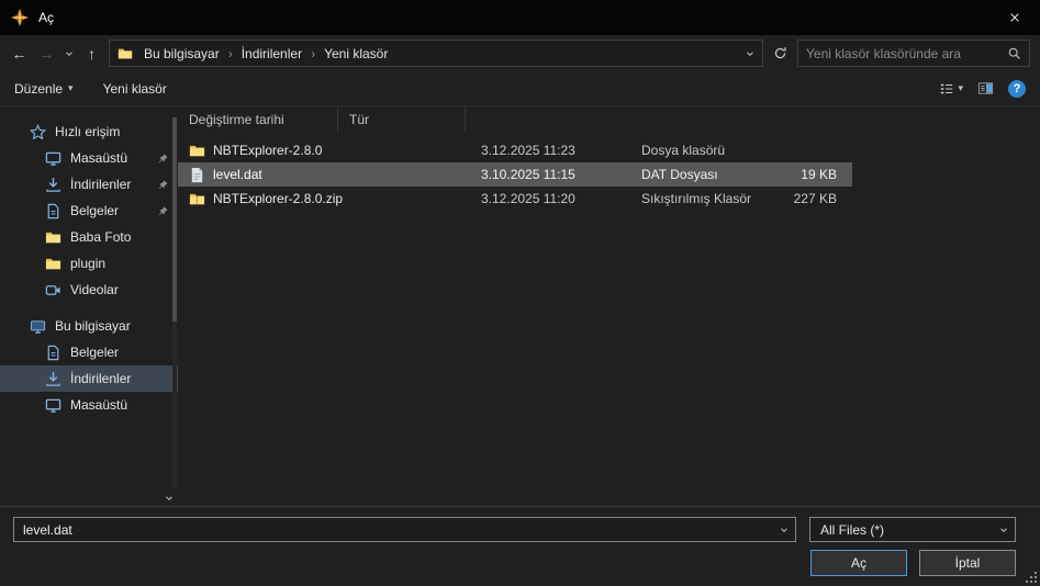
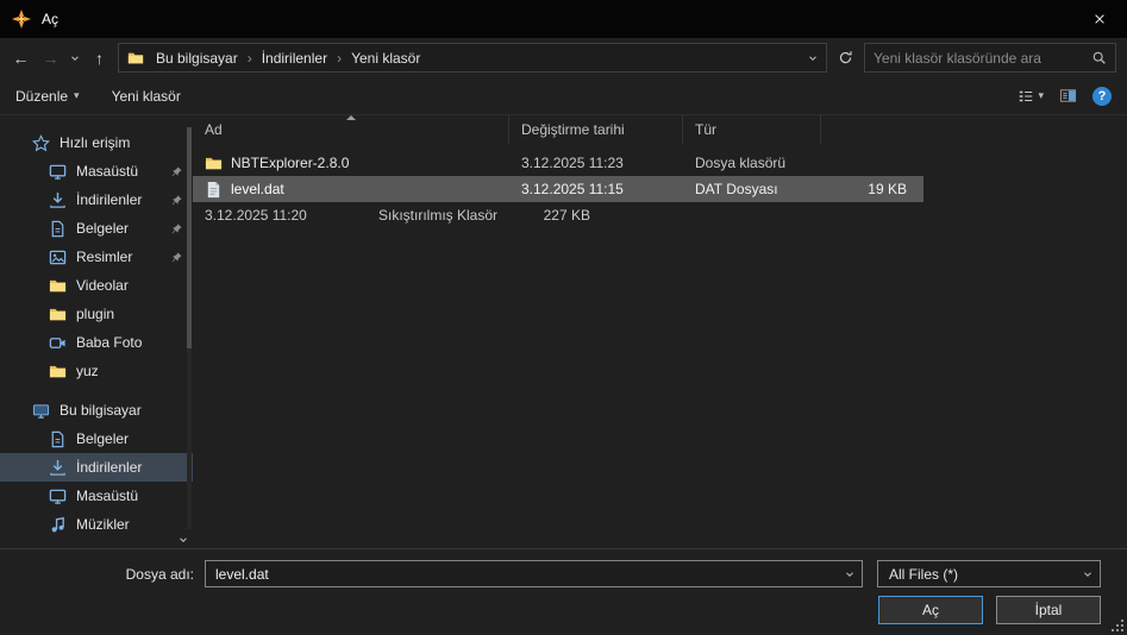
  Aç
  ←
  →
  ↑
  Bu bilgisayar
  ›
  İndirilenler
  ›
  Yeni klasör
  Yeni klasör klasöründe ara
  Düzenle
  ▾
  Yeni klasör
  ▾
  ?
  Hızlı erişim
  Masaüstü
  İndirilenler
  Belgeler
+ Resimler
- Baba Foto
+ Videolar
  plugin
- Videolar
+ Baba Foto
+ yuz
  Bu bilgisayar
  Belgeler
  İndirilenler
  Masaüstü
+ Müzikler
+ Ad
  Değiştirme tarihi
  Tür
  NBTExplorer-2.8.0
  3.12.2025 11:23
  Dosya klasörü
  level.dat
- 3.10.2025 11:15
+ 3.12.2025 11:15
  DAT Dosyası
  19 KB
- NBTExplorer-2.8.0.zip
  3.12.2025 11:20
  Sıkıştırılmış Klasör
  227 KB
+ Dosya adı:
  level.dat
  All Files (*)
  Aç
  İptal
